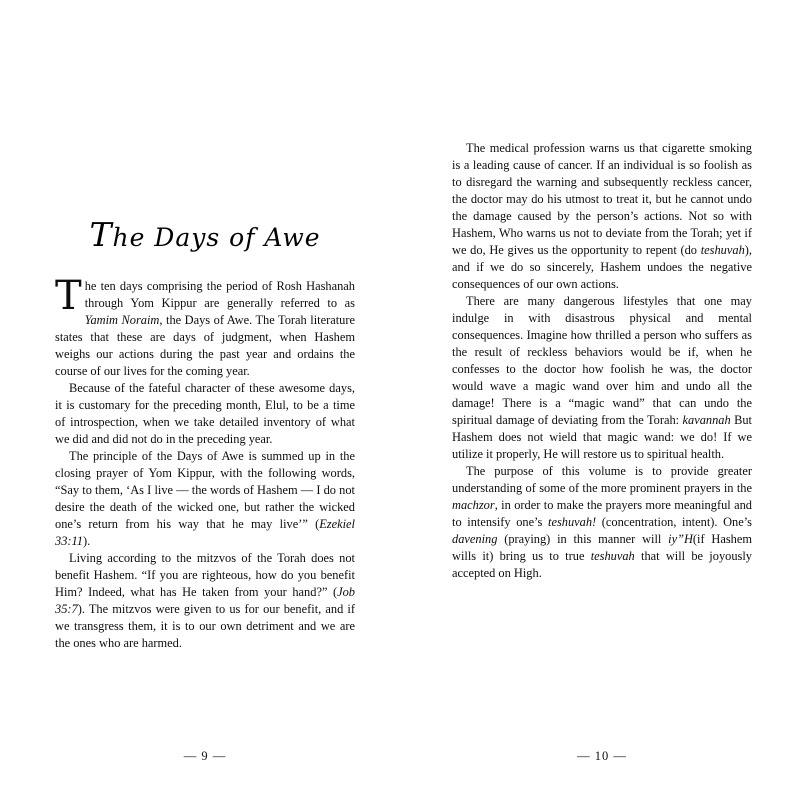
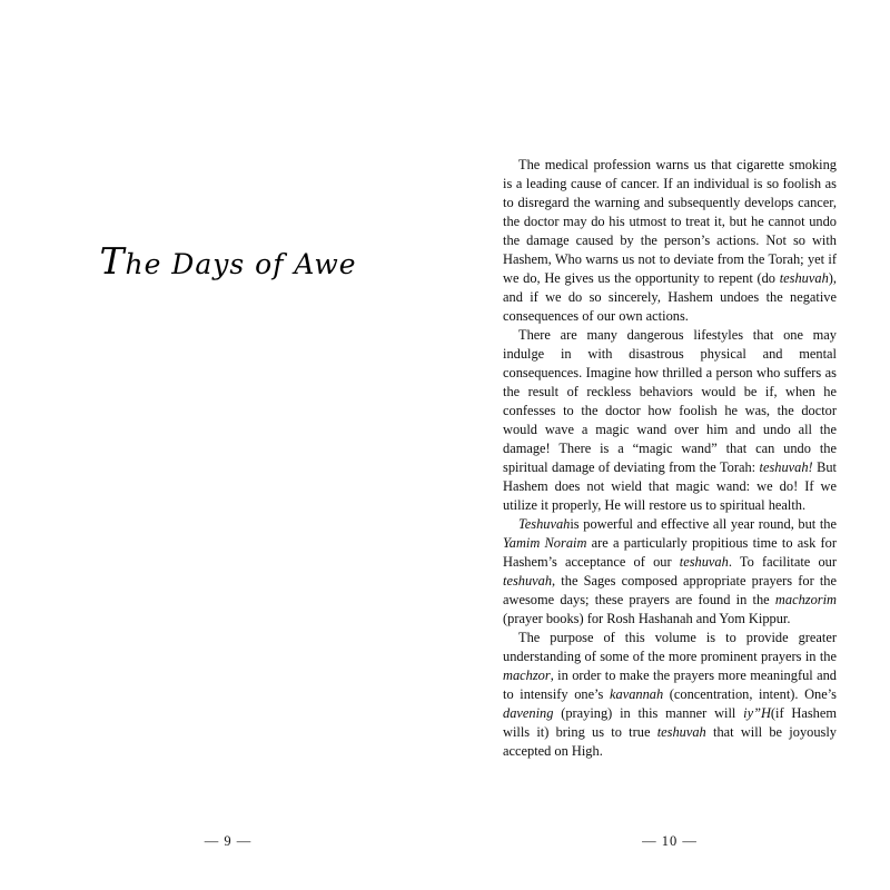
  The Days of Awe
- T
- he ten days comprising the period of Rosh Hashanah through Yom Kippur are generally referred to as Yamim Noraim, the Days of Awe. The Torah literature states that these are days of judgment, when Hashem weighs our actions during the past year and ordains the course of our lives for the coming year.
- Because of the fateful character of these awesome days, it is customary for the preceding month, Elul, to be a time of introspection, when we take detailed inventory of what we did and did not do in the preceding year.
- The principle of the Days of Awe is summed up in the closing prayer of Yom Kippur, with the following words, “Say to them, ‘As I live — the words of Hashem — I do not desire the death of the wicked one, but rather the wicked one’s return from his way that he may live’” (Ezekiel 33:11).
- Living according to the mitzvos of the Torah does not benefit Hashem. “If you are righteous, how do you benefit Him? Indeed, what has He taken from your hand?” (Job 35:7). The mitzvos were given to us for our benefit, and if we transgress them, it is to our own detriment and we are the ones who are harmed.
  — 9 —
- The medical profession warns us that cigarette smoking is a leading cause of cancer. If an individual is so foolish as to disregard the warning and subsequently reckless cancer, the doctor may do his utmost to treat it, but he cannot undo the damage caused by the person’s actions. Not so with Hashem, Who warns us not to deviate from the Torah; yet if we do, He gives us the opportunity to repent (do teshuvah), and if we do so sincerely, Hashem undoes the negative consequences of our own actions.
+ The medical profession warns us that cigarette smoking is a leading cause of cancer. If an individual is so foolish as to disregard the warning and subsequently develops cancer, the doctor may do his utmost to treat it, but he cannot undo the damage caused by the person’s actions. Not so with Hashem, Who warns us not to deviate from the Torah; yet if we do, He gives us the opportunity to repent (do teshuvah), and if we do so sincerely, Hashem undoes the negative consequences of our own actions.
- There are many dangerous lifestyles that one may indulge in with disastrous physical and mental consequences. Imagine how thrilled a person who suffers as the result of reckless behaviors would be if, when he confesses to the doctor how foolish he was, the doctor would wave a magic wand over him and undo all the damage! There is a “magic wand” that can undo the spiritual damage of deviating from the Torah: kavannah But Hashem does not wield that magic wand: we do! If we utilize it properly, He will restore us to spiritual health.
+ There are many dangerous lifestyles that one may indulge in with disastrous physical and mental consequences. Imagine how thrilled a person who suffers as the result of reckless behaviors would be if, when he confesses to the doctor how foolish he was, the doctor would wave a magic wand over him and undo all the damage! There is a “magic wand” that can undo the spiritual damage of deviating from the Torah: teshuvah! But Hashem does not wield that magic wand: we do! If we utilize it properly, He will restore us to spiritual health.
+ Teshuvahis powerful and effective all year round, but the Yamim Noraim are a particularly propitious time to ask for Hashem’s acceptance of our teshuvah. To facilitate our teshuvah, the Sages composed appropriate prayers for the awesome days; these prayers are found in the machzorim (prayer books) for Rosh Hashanah and Yom Kippur.
- The purpose of this volume is to provide greater understanding of some of the more prominent prayers in the machzor, in order to make the prayers more meaningful and to intensify one’s teshuvah! (concentration, intent). One’s davening (praying) in this manner will iy”H(if Hashem wills it) bring us to true teshuvah that will be joyously accepted on High.
+ The purpose of this volume is to provide greater understanding of some of the more prominent prayers in the machzor, in order to make the prayers more meaningful and to intensify one’s kavannah (concentration, intent). One’s davening (praying) in this manner will iy”H(if Hashem wills it) bring us to true teshuvah that will be joyously accepted on High.
  — 10 —
